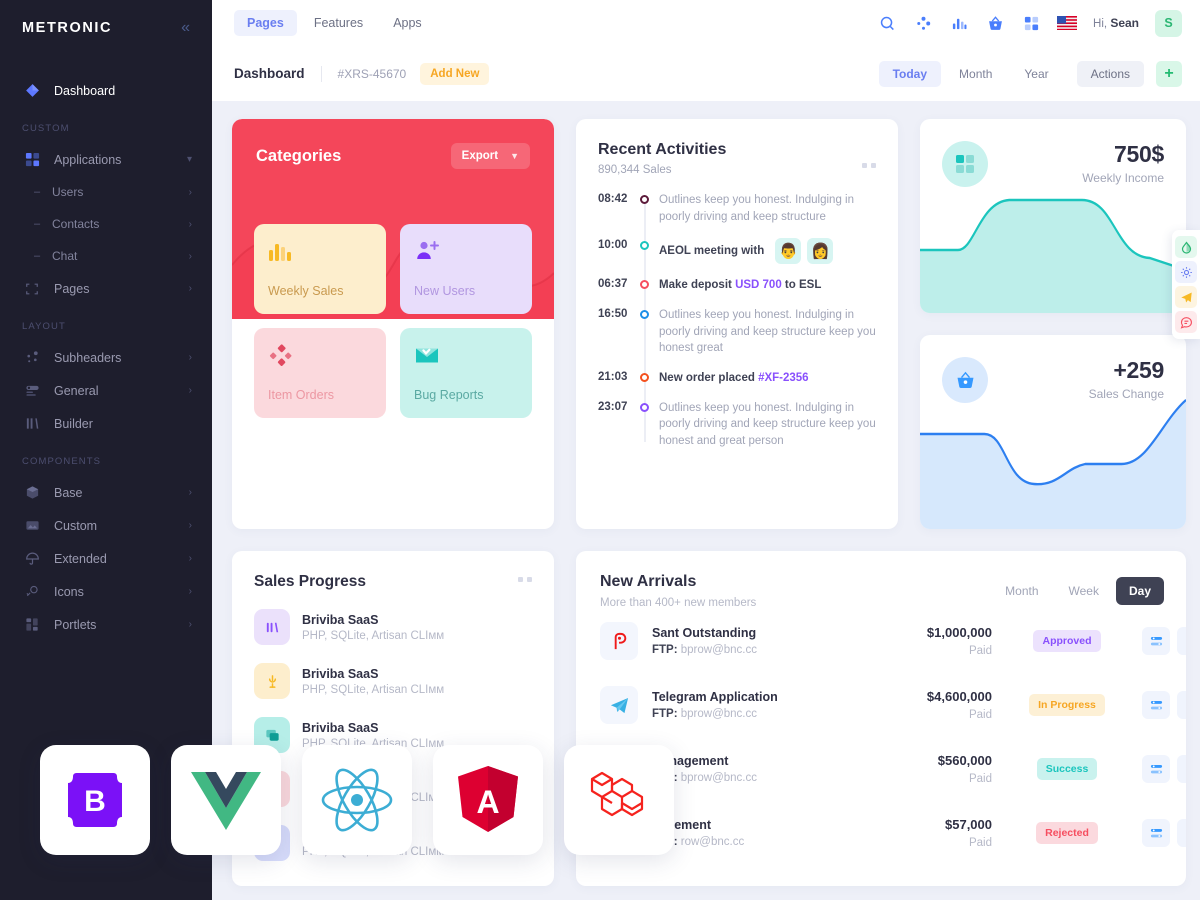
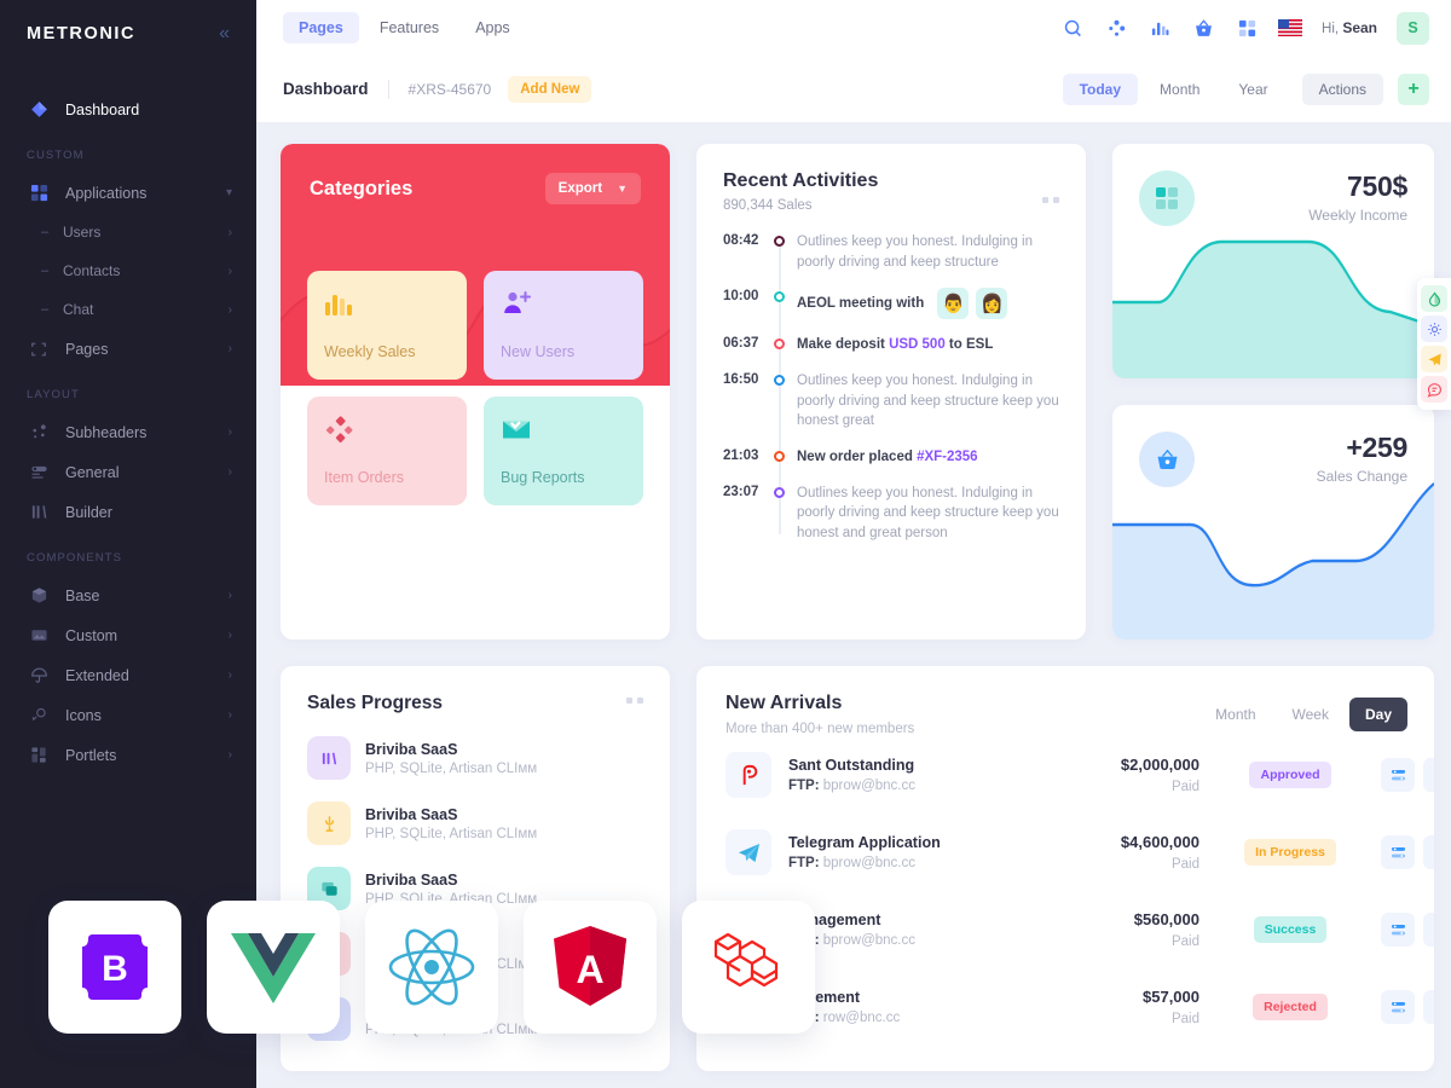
  METRONIC
  «
  Dashboard
  CUSTOM
  Applications
  ▾
  –
  Users
  ›
  –
  Contacts
  ›
  –
  Chat
  ›
  Pages
  ›
  LAYOUT
  Subheaders
  ›
  General
  ›
  Builder
  COMPONENTS
  Base
  ›
  Custom
  ›
  Extended
  ›
  Icons
  ›
  Portlets
  ›
  Pages
  Features
  Apps
  Hi, Sean
  S
  Dashboard
  #XRS-45670
  Add New
  Today
  Month
  Year
  Actions
  +
  Categories
  Export
  ▼
  Weekly Sales
  New Users
  Item Orders
  Bug Reports
  Recent Activities
  890,344 Sales
  08:42
  Outlines keep you honest. Indulging in poorly driving and keep structure
  10:00
  AEOL meeting with
  👨
  👩
  06:37
- Make deposit USD 700 to ESL
+ Make deposit USD 500 to ESL
  16:50
  Outlines keep you honest. Indulging in poorly driving and keep structure keep you honest great
  21:03
  New order placed #XF-2356
  23:07
  Outlines keep you honest. Indulging in poorly driving and keep structure keep you honest and great person
  750$
  Weekly Income
  +259
  Sales Change
  Sales Progress
  Briviba SaaS
  PHP, SQLite, Artisan CLIмм
  Briviba SaaS
  PHP, SQLite, Artisan CLIмм
  Briviba SaaS
  PHP, SQLite, Artisan CLIмм
  New Arrivals
  More than 400+ new members
  Month
  Week
  Day
  Sant Outstanding
  FTP: bprow@bnc.cc
- $1,000,000
+ $2,000,000
  Paid
  Approved
  Telegram Application
  FTP: bprow@bnc.cc
  $4,600,000
  Paid
  In Progress
  agement
  : bprow@bnc.cc
  $560,000
  Paid
  Success
  : row@bnc.cc
  $57,000
  Paid
  Rejected
  B
  A
